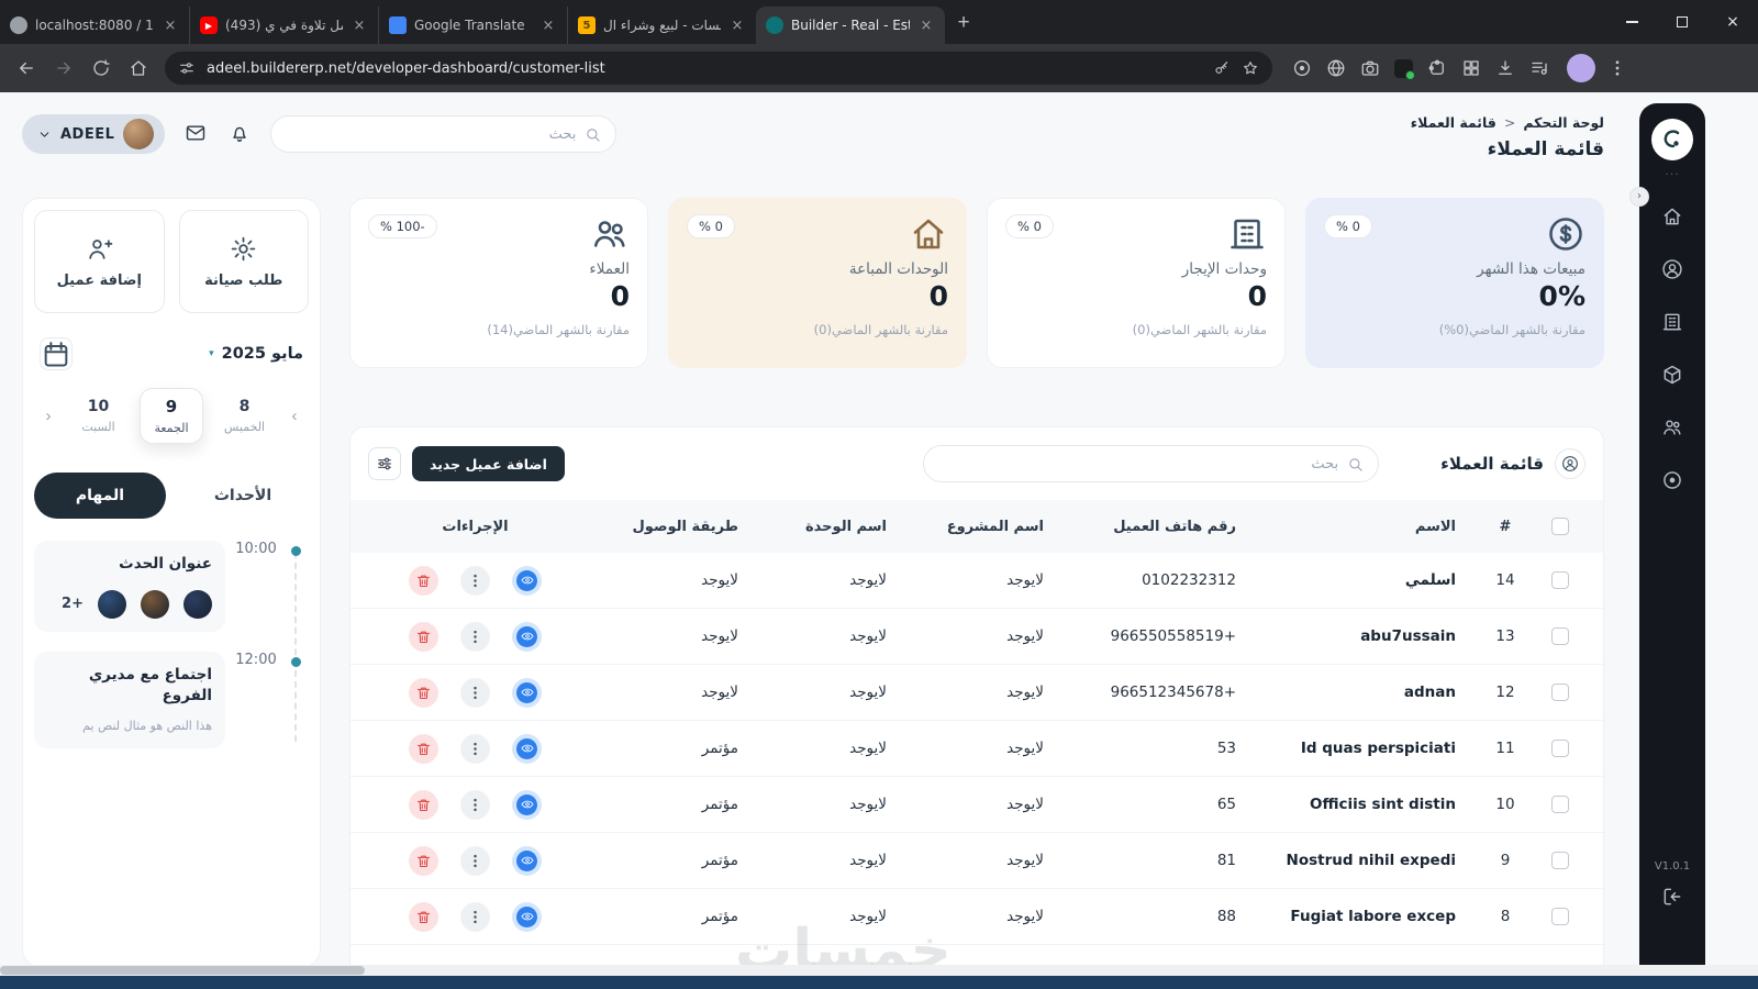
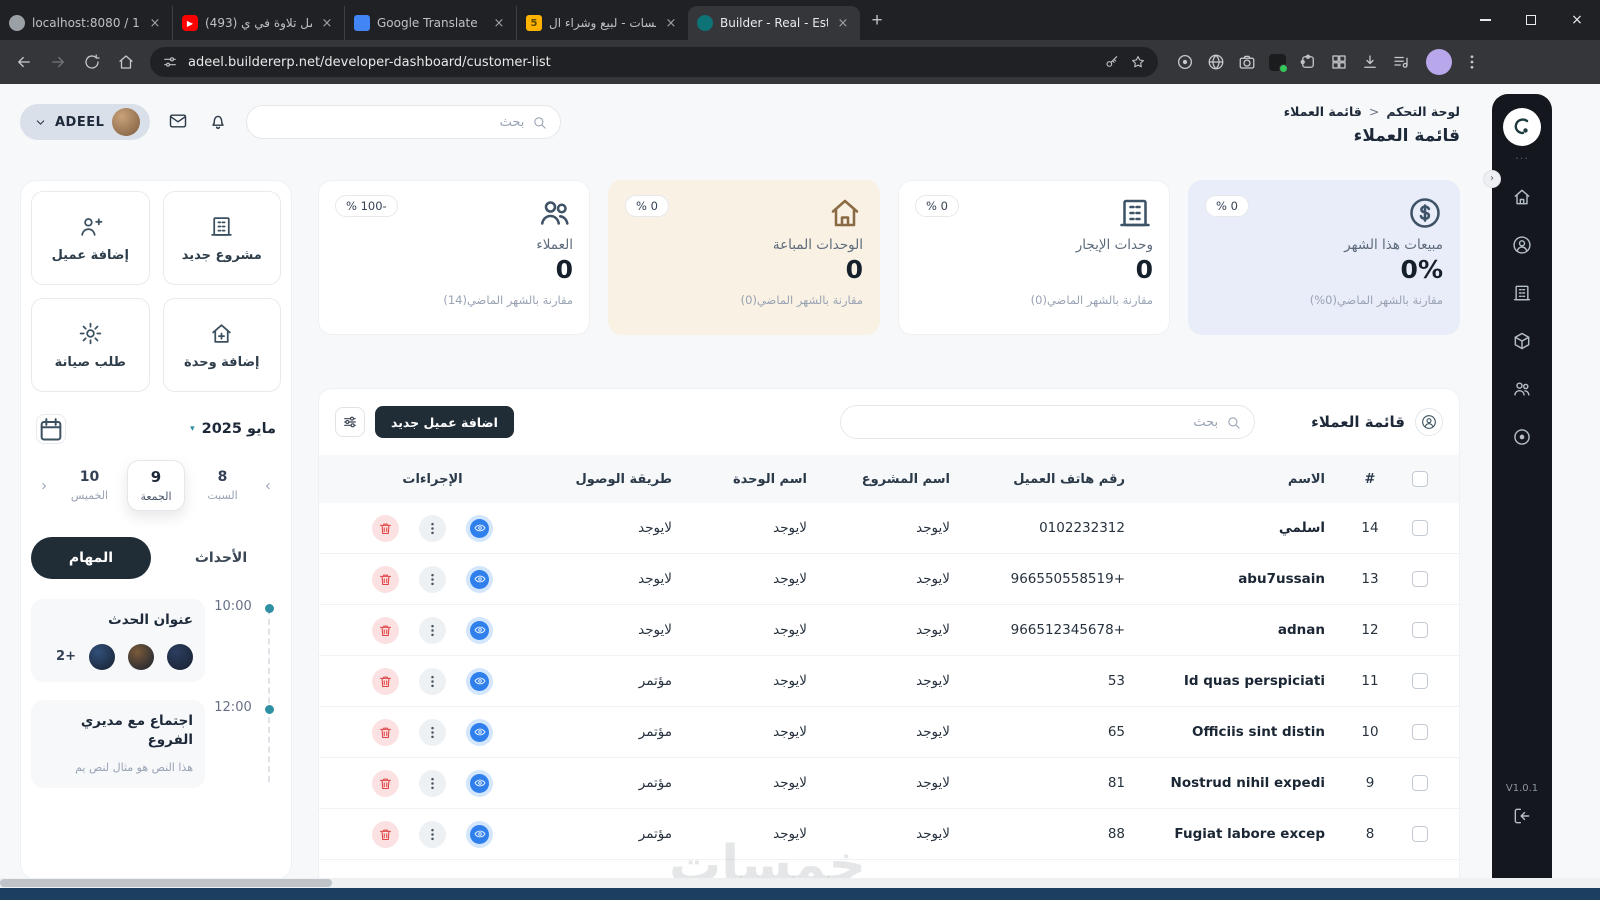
  localhost:8080 / 1
  ×
  ▶
  (493) ل تلاوة في ي
  ×
  Google Translate
  ×
  5
  سات - لبيع وشراء ال
  ×
  Builder - Real - Es
  ×
  +
  ×
  adeel.buildererp.net/developer-dashboard/customer-list
  لوحة التحكم
  <
  قائمة العملاء
  قائمة العملاء
  ADEEL
  % 0
  مبيعات هذا الشهر
  0%
  مقارنة بالشهر الماضي(0%)
  % 0
  وحدات الإيجار
  0
  مقارنة بالشهر الماضي(0)
  % 0
  الوحدات المباعة
  0
  مقارنة بالشهر الماضي(0)
  % 100-
  العملاء
  0
  مقارنة بالشهر الماضي(14)
  قائمة العملاء
  اضافة عميل جديد
  #
  الاسم
  رقم هاتف العميل
  اسم المشروع
  اسم الوحدة
  طريقة الوصول
  الإجراءات
  14
  اسلمي
  0102232312
  لايوجد
  لايوجد
  لايوجد
  13
  abu7ussain
  +966550558519
  لايوجد
  لايوجد
  لايوجد
  12
  adnan
  +966512345678
  لايوجد
  لايوجد
  لايوجد
  11
  Id quas perspiciati
  53
  لايوجد
  لايوجد
  مؤتمر
  10
  Officiis sint distin
  65
  لايوجد
  لايوجد
  مؤتمر
  9
  Nostrud nihil expedi
  81
  لايوجد
  لايوجد
  مؤتمر
  8
  Fugiat labore excep
  88
  لايوجد
  لايوجد
  مؤتمر
  خمسات
  إضافة عميل
+ مشروع جديد
  طلب صيانة
+ إضافة وحدة
  مايو 2025
  ▾
  ›
  8
- الخميس
+ السبت
  9
  الجمعة
  10
- السبت
+ الخميس
  ‹
  الأحداث
  المهام
  10:00
  عنوان الحدث
  +2
  12:00
  اجتماع مع مديري الفروع
  هذا النص هو مثال لنص يم
  ···
  V1.0.1
  ‹
